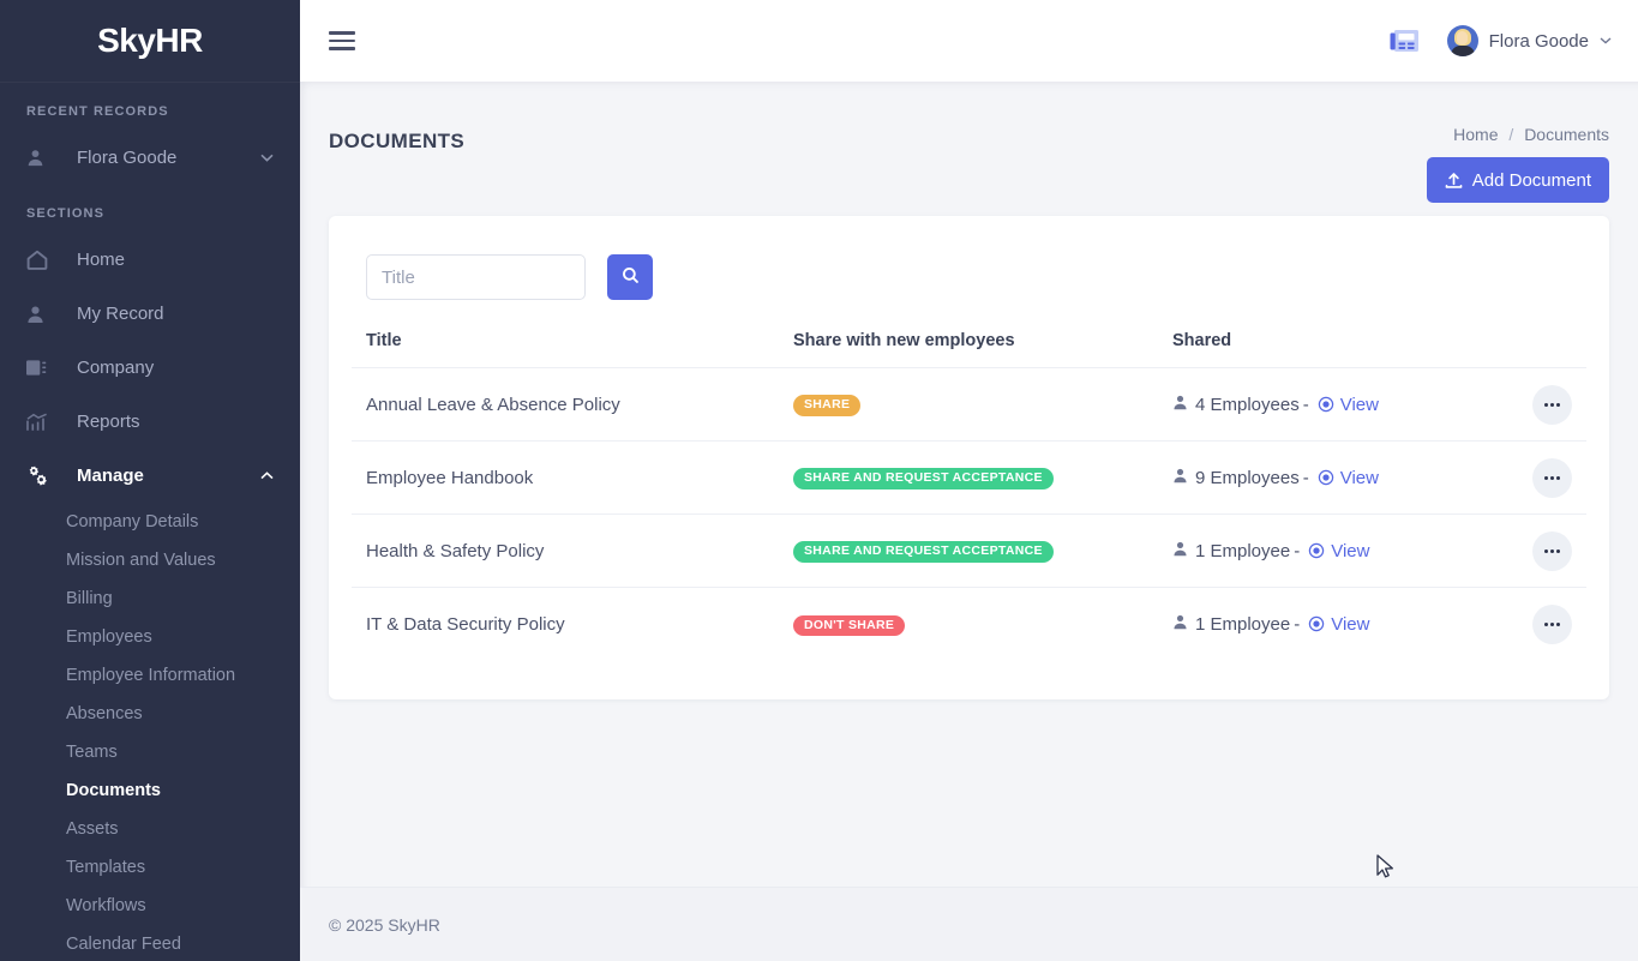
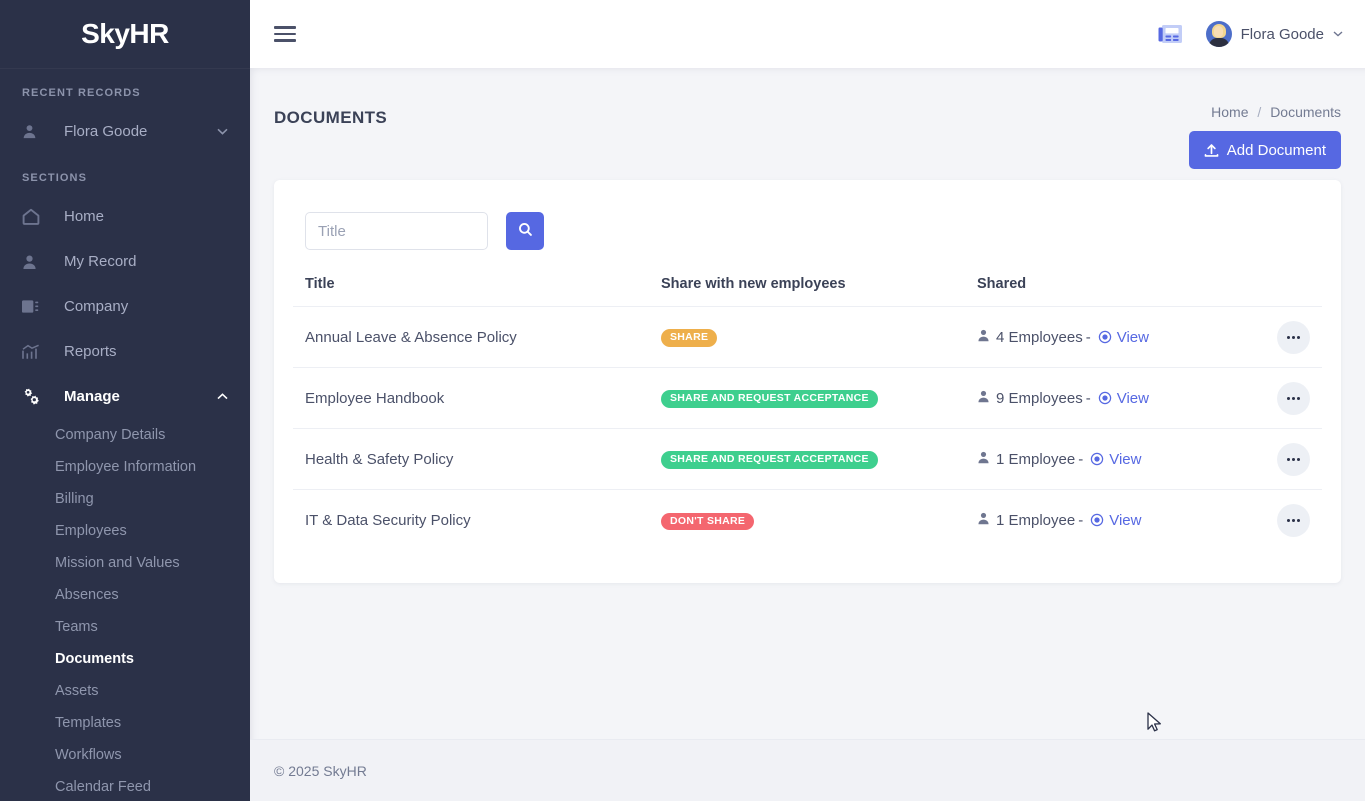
  SkyHR
  RECENT RECORDS
  Flora Goode
  SECTIONS
  Home
  My Record
  Company
  Reports
  Manage
  Company Details
- Mission and Values
+ Employee Information
  Billing
  Employees
- Employee Information
+ Mission and Values
  Absences
  Teams
  Documents
  Assets
  Templates
  Workflows
  Calendar Feed
  Flora Goode
  DOCUMENTS
  Home / Documents
  Add Document
  Title
  Title	Share with new employees	Shared
  Annual Leave & Absence Policy	SHARE	4 Employees - View
  Employee Handbook	SHARE AND REQUEST ACCEPTANCE	9 Employees - View
  Health & Safety Policy	SHARE AND REQUEST ACCEPTANCE	1 Employee - View
  IT & Data Security Policy	DON'T SHARE	1 Employee - View
  © 2025 SkyHR
